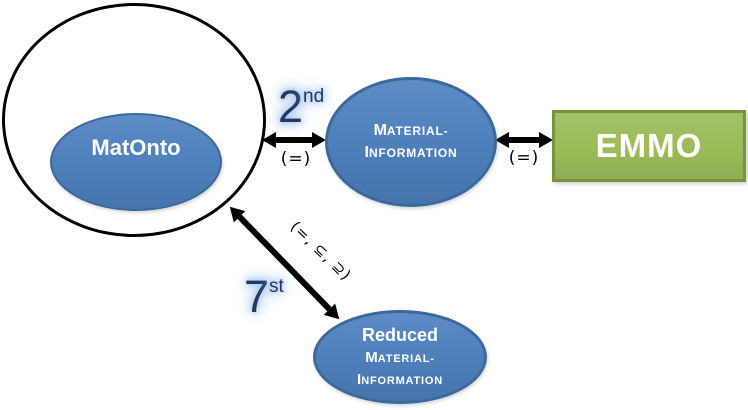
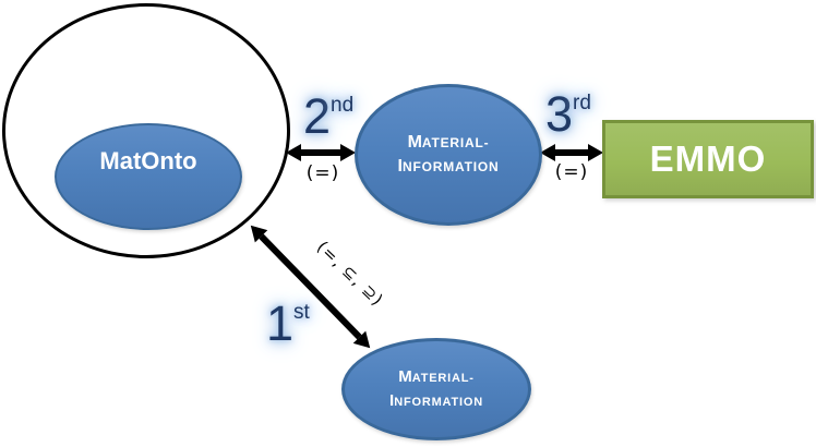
  MatOnto
  MATERIAL-
  INFORMATION
  EMMO
- Reduced
  MATERIAL-
  INFORMATION
  2nd
+ 3rd
- 7st
+ 1st
  (=)
  (=)
